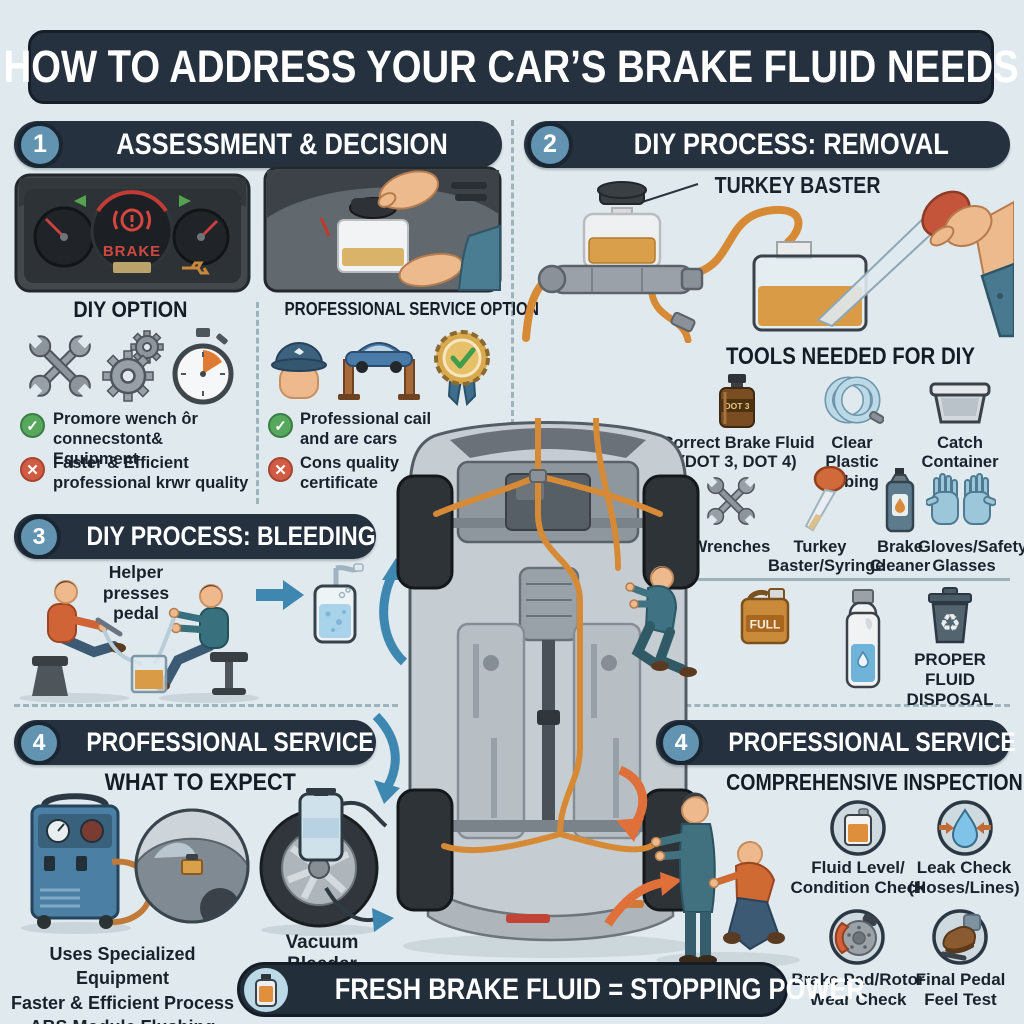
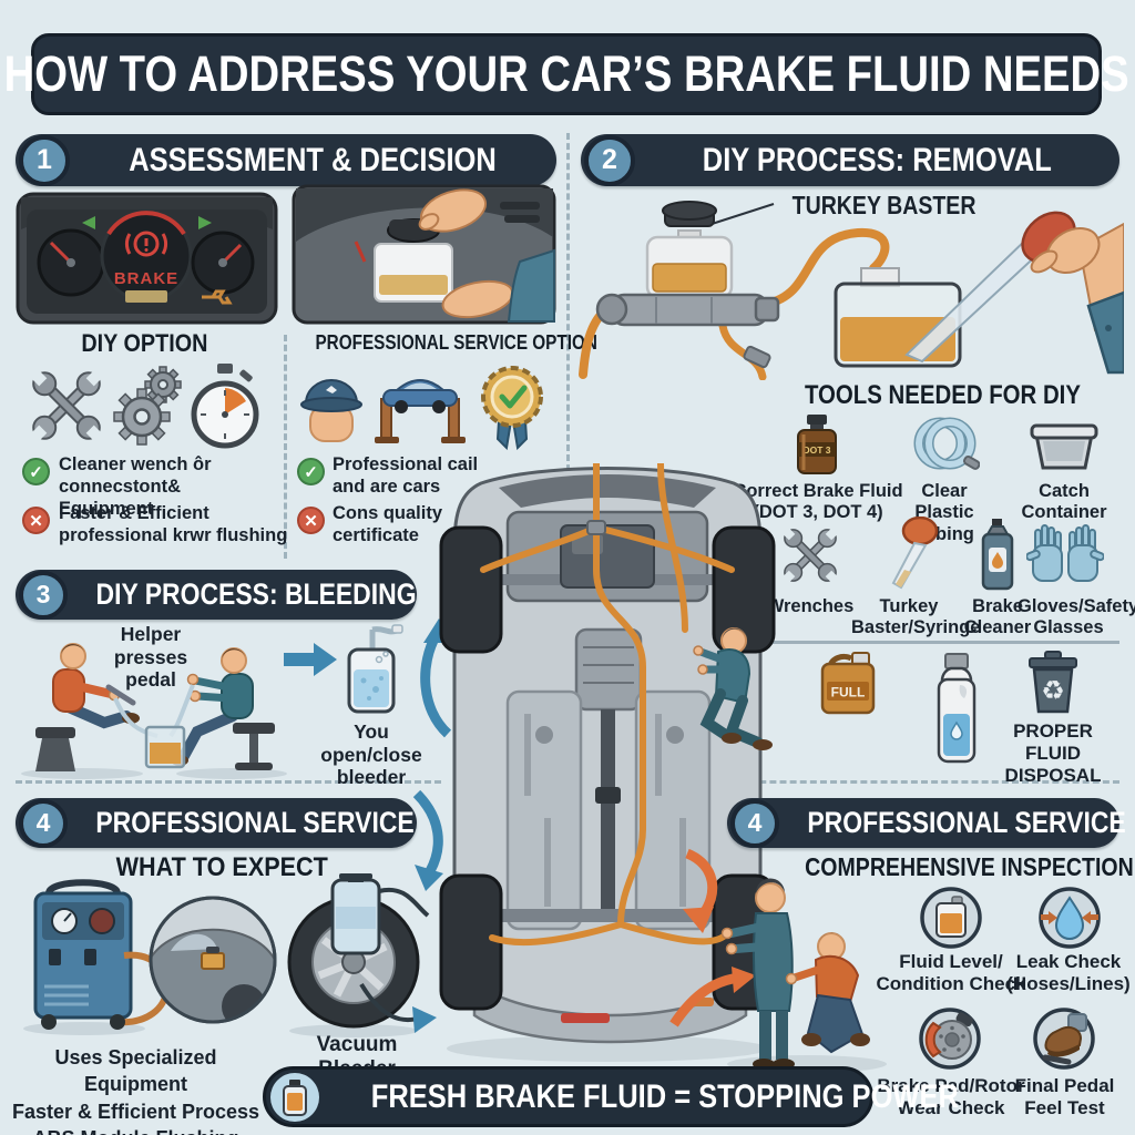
  HOW TO ADDRESS YOUR CAR’S BRAKE FLUID NEEDS
  1
  ASSESSMENT & DECISION
  2
  DIY PROCESS: REMOVAL
  BRAKE
  DIY OPTION
  PROFESSIONAL SERVICE OPTIO
  ✓
- Promore wench ôr connecstont& Equipment
+ Cleaner wench ôr connecstont& Equipment
  ✕
- Faster & Efficient professional krwr quality
+ Faster & Efficient professional krwr flushing
  ✓
  Professional cail and are cars
  ✕
  Cons quality certificate
  TURKEY BASTER
  TOOLS NEEDED FOR DIY
  DOT 3
  orrect Brake Fluid DOT 3, DOT 4)
  Clear Plastic bing
  Catch Container
  renches
  Turkey Baster/Syring
  Brake Cleaner
  Gloves/Safety Glasses
  FULL
  ♻
  PROPER FLUID DISPOSAL
  3
  DIY PROCESS: BLEEDING
  Helper presses pedal
+ You open/close bleeder
  4
  PROFESSIONAL SERVICE
  WHAT TO EXPECT
  Uses Specialized Equipment
  Faster & Efficient Process
  4
  PROFESSIONAL SERVICE
  COMPREHENSIVE INSPECTION
  Fluid Level/ Condition Check
  Leak Check (Hoses/Lines)
  Brake Pad/Rotor Wear Check
  Final Pedal Feel Test
  FRESH BRAKE FLUID = STOPPING POWER
